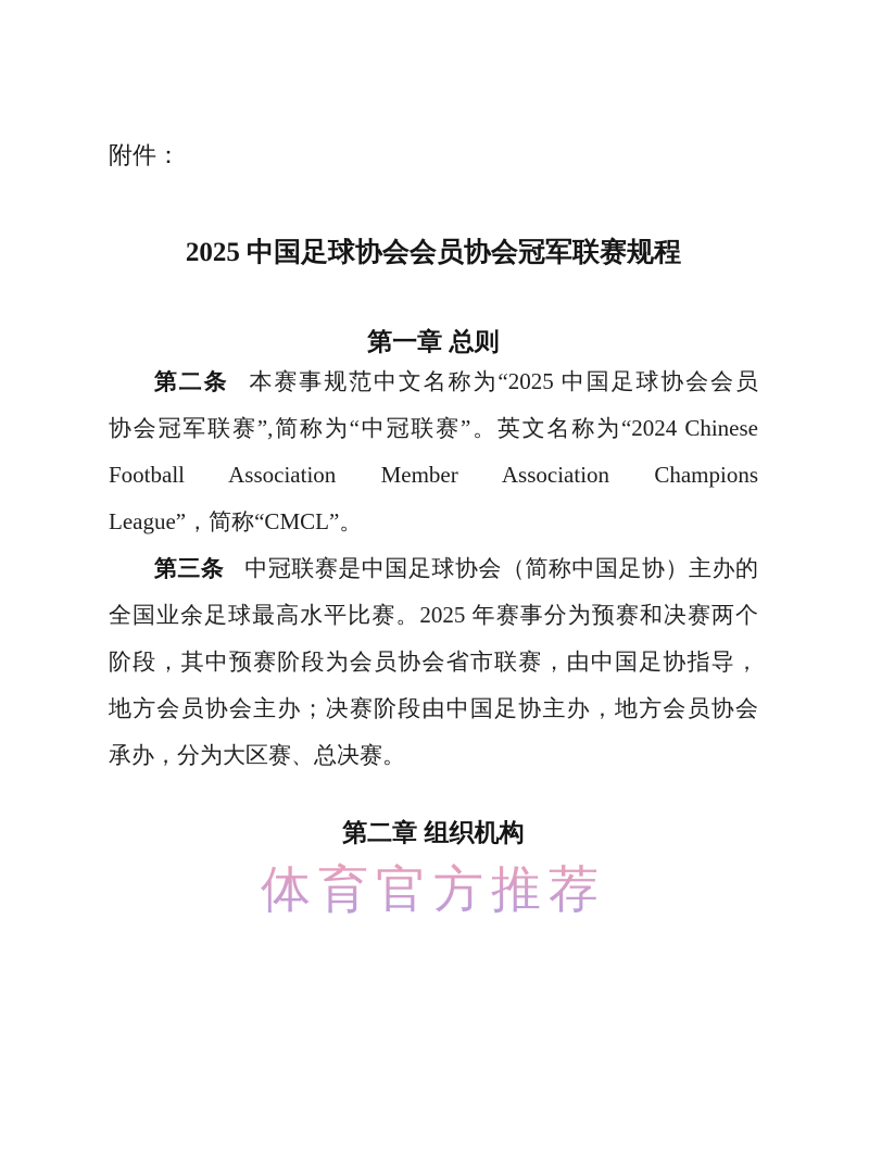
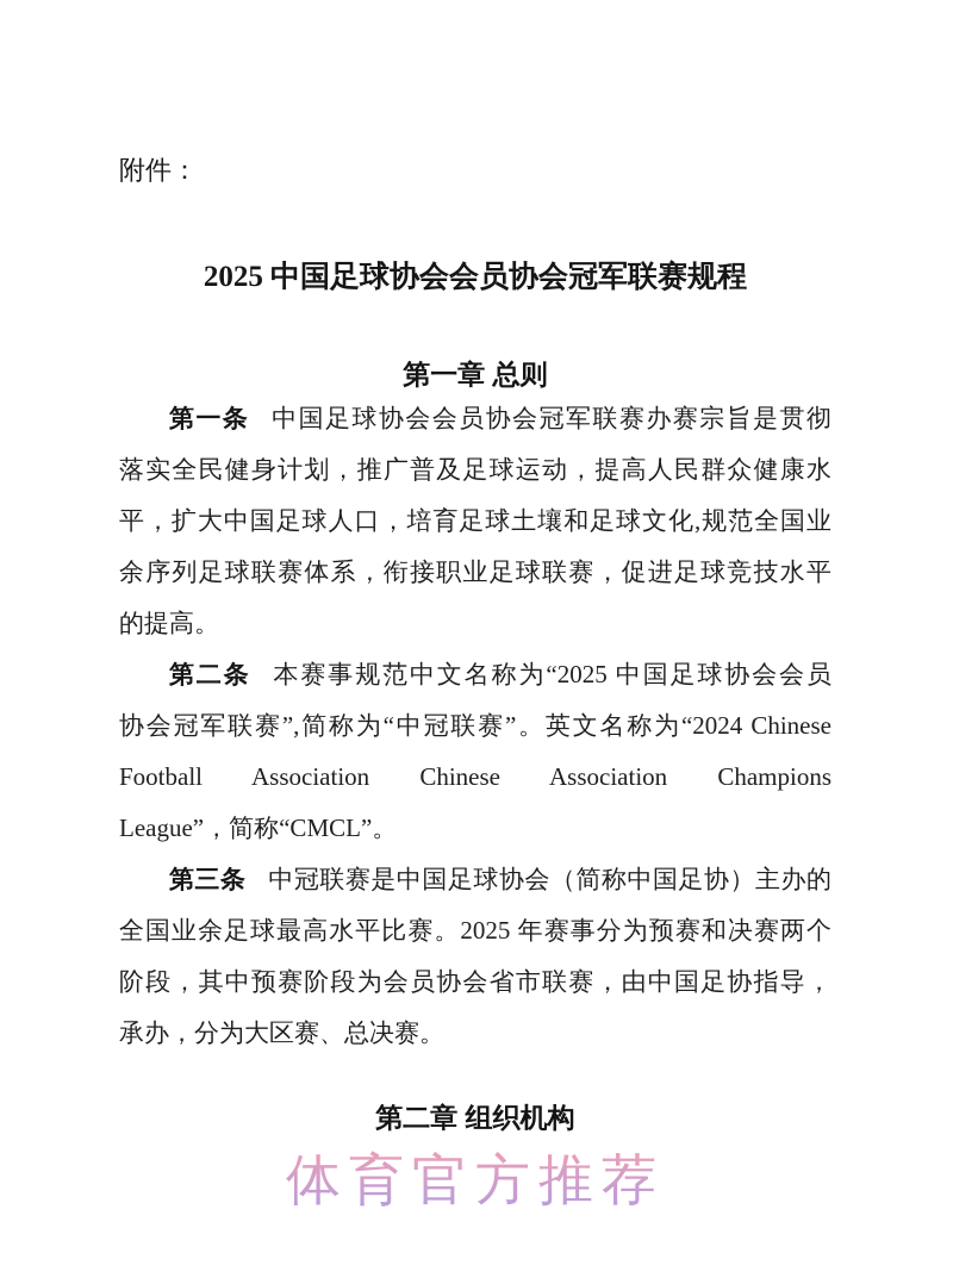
  附件：
  2025 中国足球协会会员协会冠军联赛规程
  第一章 总则
+ 第一条 中国足球协会会员协会冠军联赛办赛宗旨是贯彻
+ 落实全民健身计划，推广普及足球运动，提高人民群众健康水
+ 平，扩大中国足球人口，培育足球土壤和足球文化,规范全国业
+ 余序列足球联赛体系，衔接职业足球联赛，促进足球竞技水平
+ 的提高。
  第二条 本赛事规范中文名称为“2025 中国足球协会会员
  协会冠军联赛”,简称为“中冠联赛”。英文名称为“2024 Chinese
- Football Association Member Association Champions
+ Football Association Chinese Association Champions
  League”，简称“CMCL”。
  第三条 中冠联赛是中国足球协会（简称中国足协）主办的
  全国业余足球最高水平比赛。2025 年赛事分为预赛和决赛两个
  阶段，其中预赛阶段为会员协会省市联赛，由中国足协指导，
- 地方会员协会主办；决赛阶段由中国足协主办，地方会员协会
  承办，分为大区赛、总决赛。
  第二章 组织机构
  体育官方推荐
